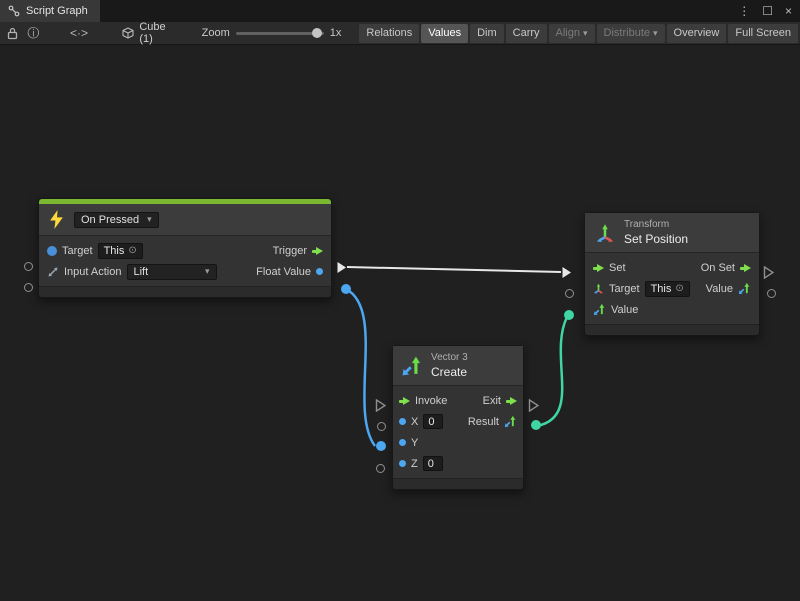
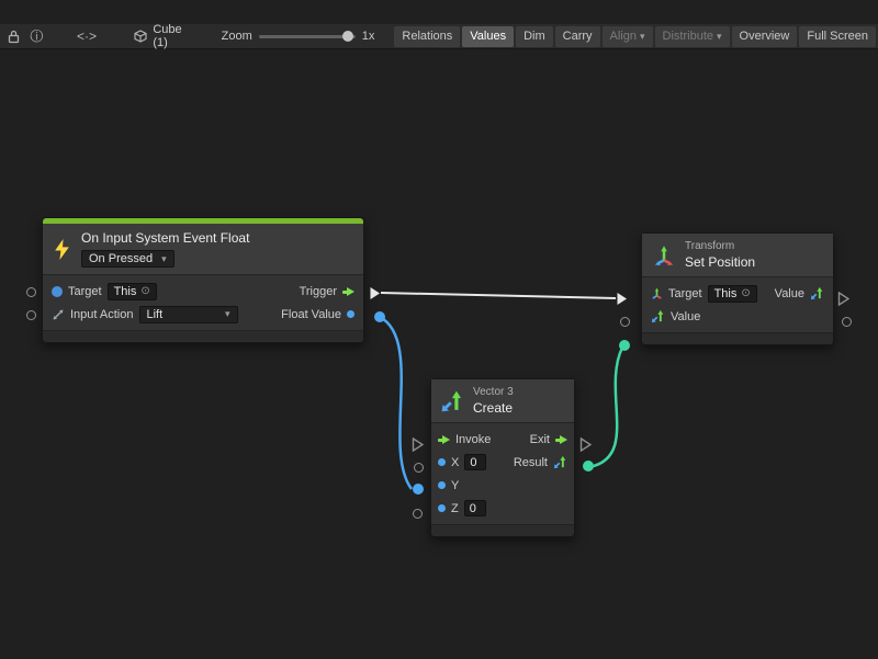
- Script Graph
- ⋮
- ☐
- ×
  ⓘ
  <·>
  Cube (1)
  Zoom
  1x
  Relations
  Values
  Dim
  Carry
  Align
  ▾
  Distribute
  ▾
  Overview
  Full Screen
+ On Input System Event Float
  On Pressed
  ▾
  Target
  This
  ⊙
  Trigger
  Input Action
  Lift
  ▾
  Float Value
  Vector 3
  Create
  Invoke
  Exit
  X
  0
  Result
  Y
  Z
  0
  Transform
  Set Position
- Set
- On Set
  Target
  This
  ⊙
  Value
  Value
